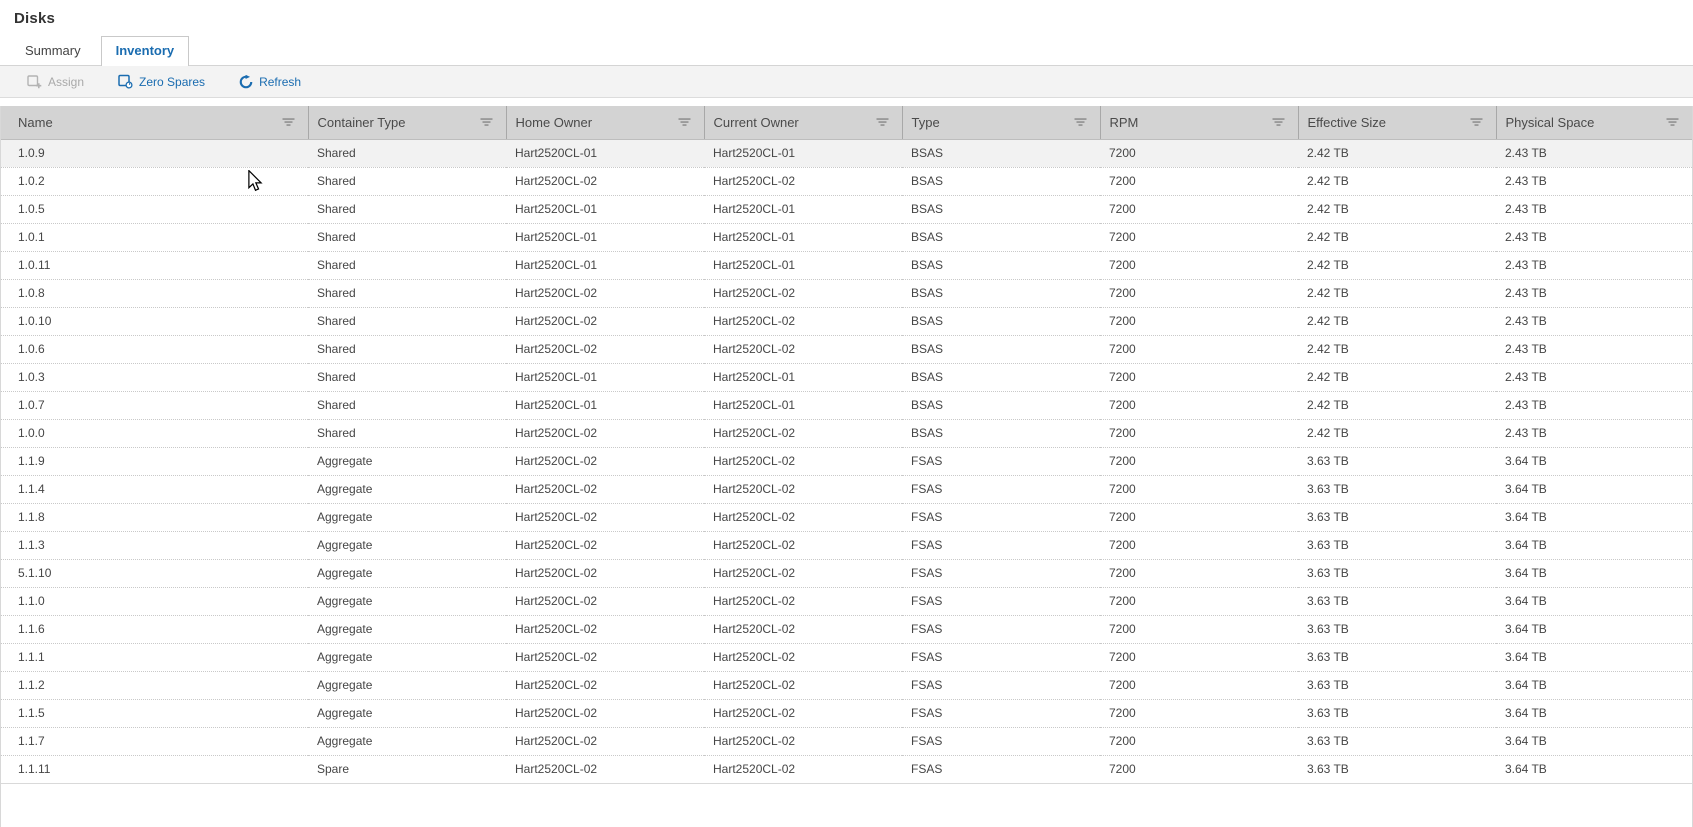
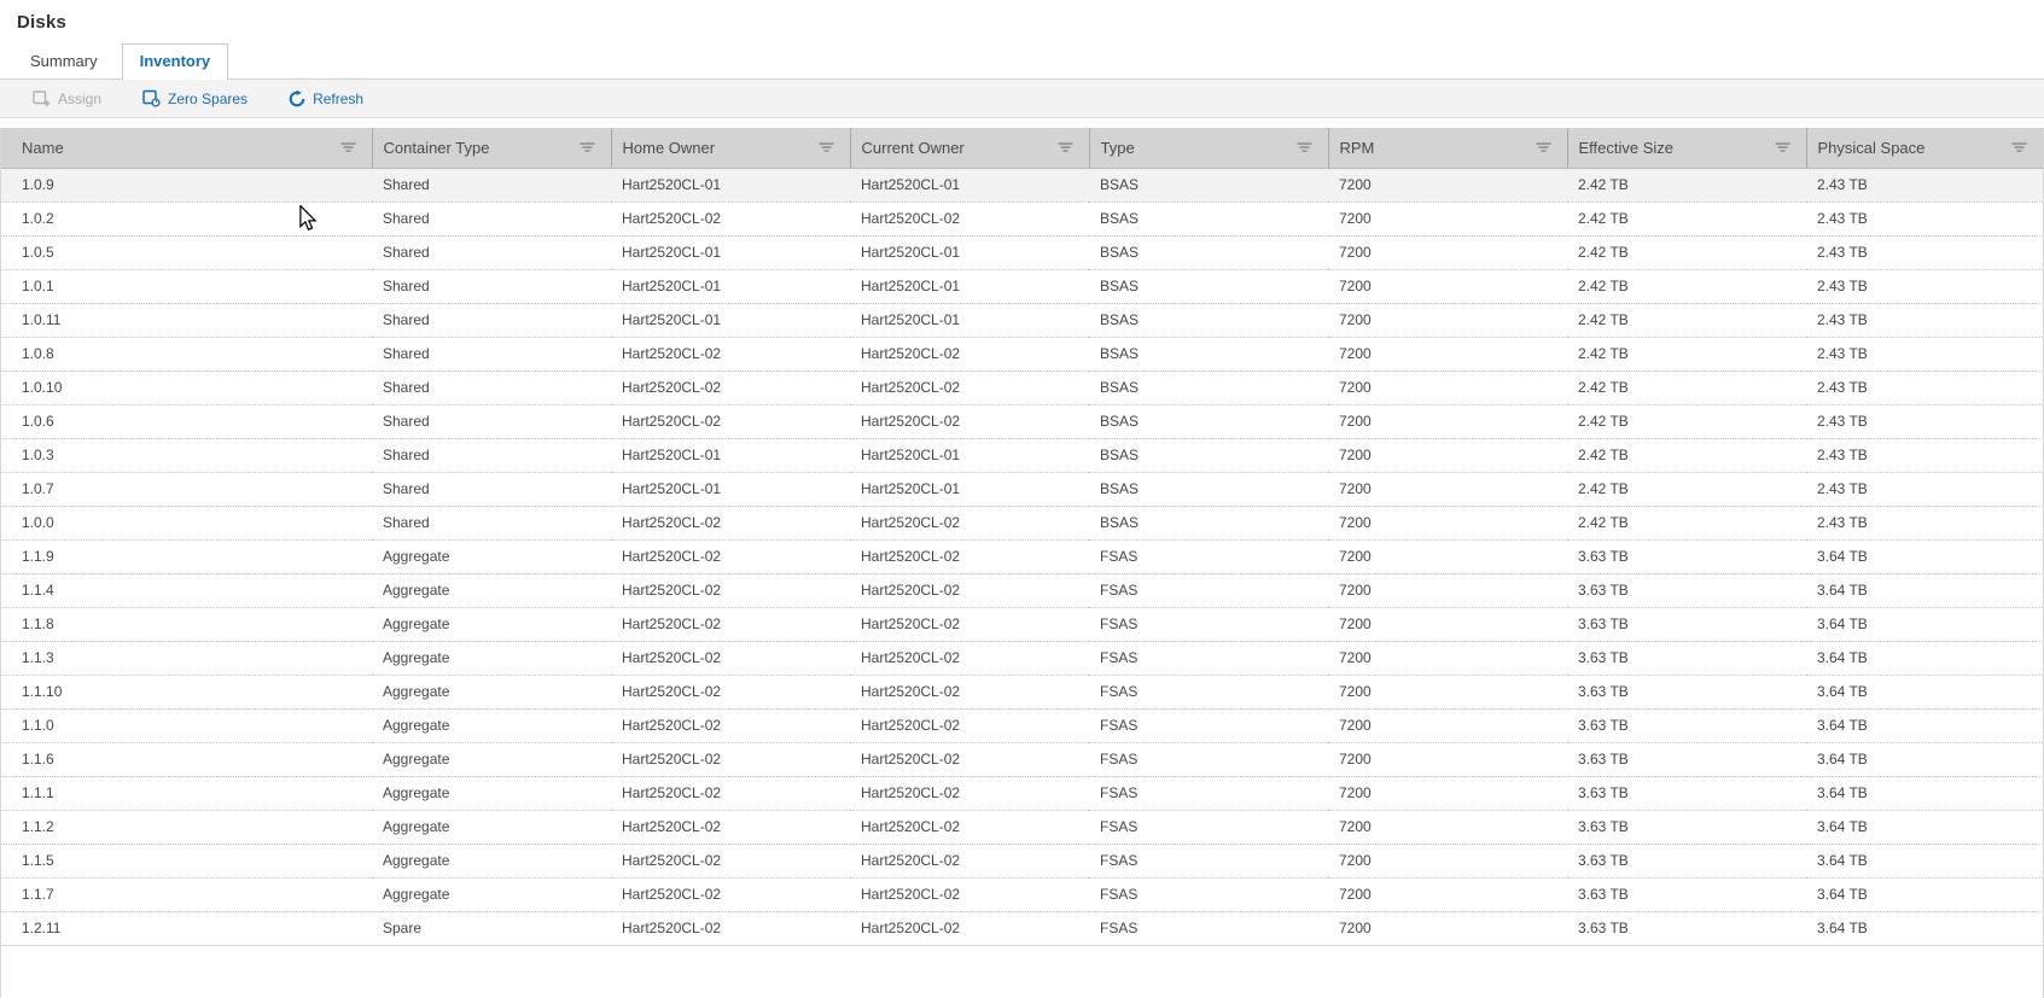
  Disks
  Summary
  Inventory
  Assign
  Zero Spares
  Refresh
  Name	Container Type	Home Owner	Current Owner	Type	RPM	Effective Size	Physical Space
  1.0.9	Shared	Hart2520CL-01	Hart2520CL-01	BSAS	7200	2.42 TB	2.43 TB
  1.0.2	Shared	Hart2520CL-02	Hart2520CL-02	BSAS	7200	2.42 TB	2.43 TB
  1.0.5	Shared	Hart2520CL-01	Hart2520CL-01	BSAS	7200	2.42 TB	2.43 TB
  1.0.1	Shared	Hart2520CL-01	Hart2520CL-01	BSAS	7200	2.42 TB	2.43 TB
  1.0.11	Shared	Hart2520CL-01	Hart2520CL-01	BSAS	7200	2.42 TB	2.43 TB
  1.0.8	Shared	Hart2520CL-02	Hart2520CL-02	BSAS	7200	2.42 TB	2.43 TB
  1.0.10	Shared	Hart2520CL-02	Hart2520CL-02	BSAS	7200	2.42 TB	2.43 TB
  1.0.6	Shared	Hart2520CL-02	Hart2520CL-02	BSAS	7200	2.42 TB	2.43 TB
  1.0.3	Shared	Hart2520CL-01	Hart2520CL-01	BSAS	7200	2.42 TB	2.43 TB
  1.0.7	Shared	Hart2520CL-01	Hart2520CL-01	BSAS	7200	2.42 TB	2.43 TB
  1.0.0	Shared	Hart2520CL-02	Hart2520CL-02	BSAS	7200	2.42 TB	2.43 TB
  1.1.9	Aggregate	Hart2520CL-02	Hart2520CL-02	FSAS	7200	3.63 TB	3.64 TB
  1.1.4	Aggregate	Hart2520CL-02	Hart2520CL-02	FSAS	7200	3.63 TB	3.64 TB
  1.1.8	Aggregate	Hart2520CL-02	Hart2520CL-02	FSAS	7200	3.63 TB	3.64 TB
  1.1.3	Aggregate	Hart2520CL-02	Hart2520CL-02	FSAS	7200	3.63 TB	3.64 TB
- 5.1.10	Aggregate	Hart2520CL-02	Hart2520CL-02	FSAS	7200	3.63 TB	3.64 TB
+ 1.1.10	Aggregate	Hart2520CL-02	Hart2520CL-02	FSAS	7200	3.63 TB	3.64 TB
  1.1.0	Aggregate	Hart2520CL-02	Hart2520CL-02	FSAS	7200	3.63 TB	3.64 TB
  1.1.6	Aggregate	Hart2520CL-02	Hart2520CL-02	FSAS	7200	3.63 TB	3.64 TB
  1.1.1	Aggregate	Hart2520CL-02	Hart2520CL-02	FSAS	7200	3.63 TB	3.64 TB
  1.1.2	Aggregate	Hart2520CL-02	Hart2520CL-02	FSAS	7200	3.63 TB	3.64 TB
  1.1.5	Aggregate	Hart2520CL-02	Hart2520CL-02	FSAS	7200	3.63 TB	3.64 TB
  1.1.7	Aggregate	Hart2520CL-02	Hart2520CL-02	FSAS	7200	3.63 TB	3.64 TB
- 1.1.11	Spare	Hart2520CL-02	Hart2520CL-02	FSAS	7200	3.63 TB	3.64 TB
+ 1.2.11	Spare	Hart2520CL-02	Hart2520CL-02	FSAS	7200	3.63 TB	3.64 TB
